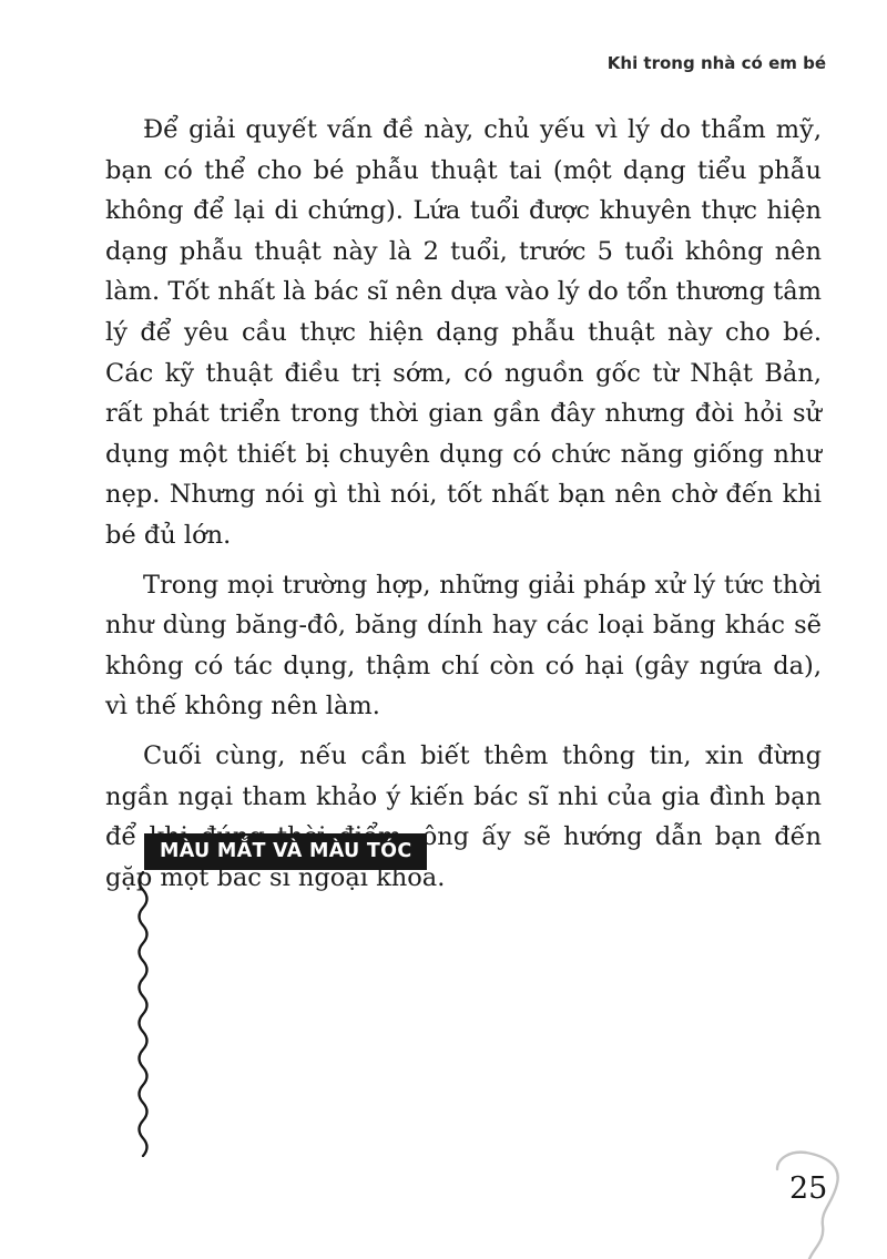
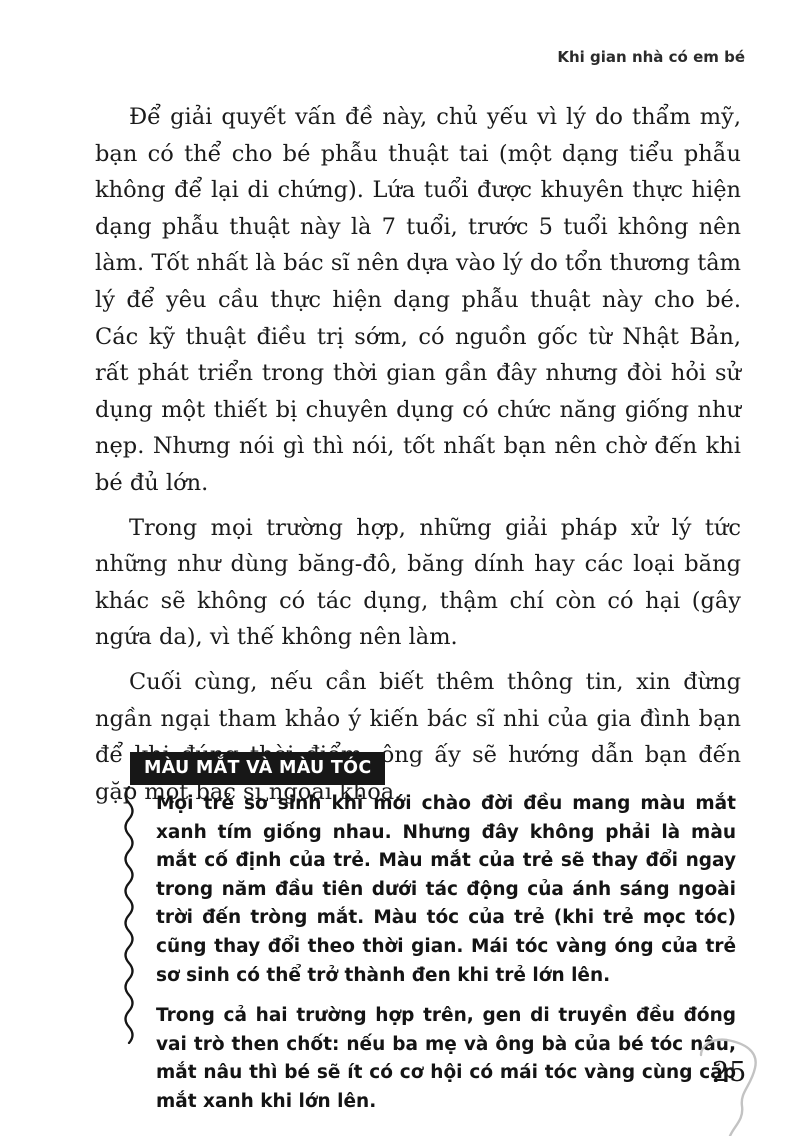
- Khi trong nhà có em bé
+ Khi gian nhà có em bé
- Để giải quyết vấn đề này, chủ yếu vì lý do thẩm mỹ, bạn có thể cho bé phẫu thuật tai (một dạng tiểu phẫu không để lại di chứng). Lứa tuổi được khuyên thực hiện dạng phẫu thuật này là 2 tuổi, trước 5 tuổi không nên làm. Tốt nhất là bác sĩ nên dựa vào lý do tổn thương tâm lý để yêu cầu thực hiện dạng phẫu thuật này cho bé. Các kỹ thuật điều trị sớm, có nguồn gốc từ Nhật Bản, rất phát triển trong thời gian gần đây nhưng đòi hỏi sử dụng một thiết bị chuyên dụng có chức năng giống như nẹp. Nhưng nói gì thì nói, tốt nhất bạn nên chờ đến khi bé đủ lớn.
+ Để giải quyết vấn đề này, chủ yếu vì lý do thẩm mỹ, bạn có thể cho bé phẫu thuật tai (một dạng tiểu phẫu không để lại di chứng). Lứa tuổi được khuyên thực hiện dạng phẫu thuật này là 7 tuổi, trước 5 tuổi không nên làm. Tốt nhất là bác sĩ nên dựa vào lý do tổn thương tâm lý để yêu cầu thực hiện dạng phẫu thuật này cho bé. Các kỹ thuật điều trị sớm, có nguồn gốc từ Nhật Bản, rất phát triển trong thời gian gần đây nhưng đòi hỏi sử dụng một thiết bị chuyên dụng có chức năng giống như nẹp. Nhưng nói gì thì nói, tốt nhất bạn nên chờ đến khi bé đủ lớn.
- Trong mọi trường hợp, những giải pháp xử lý tức thời như dùng băng-đô, băng dính hay các loại băng khác sẽ không có tác dụng, thậm chí còn có hại (gây ngứa da), vì thế không nên làm.
+ Trong mọi trường hợp, những giải pháp xử lý tức những như dùng băng-đô, băng dính hay các loại băng khác sẽ không có tác dụng, thậm chí còn có hại (gây ngứa da), vì thế không nên làm.
  Cuối cùng, nếu cần biết thêm thông tin, xin đừng ngần ngại tham khảo ý kiến bác sĩ nhi của gia đình bạn để ông ấy sẽ hướng dẫn bạn đến gặp một bác sĩ ngoại khoa.
  MÀU MẮT VÀ MÀU TÓC
+ Mọi trẻ sơ sinh khi mới chào đời đều mang màu mắt xanh tím giống nhau. Nhưng đây không phải là màu mắt cố định của trẻ. Màu mắt của trẻ sẽ thay đổi ngay trong năm đầu tiên dưới tác động của ánh sáng ngoài trời đến tròng mắt. Màu tóc của trẻ (khi trẻ mọc tóc) cũng thay đổi theo thời gian. Mái tóc vàng óng của trẻ sơ sinh có thể trở thành đen khi trẻ lớn lên.
+ Trong cả hai trường hợp trên, gen di truyền đều đóng vai trò then chốt: nếu ba mẹ và ông bà của bé tóc nâu, mắt nâu thì bé sẽ ít có cơ hội có mái tóc vàng cùng cặp mắt xanh khi lớn lên.
  25
